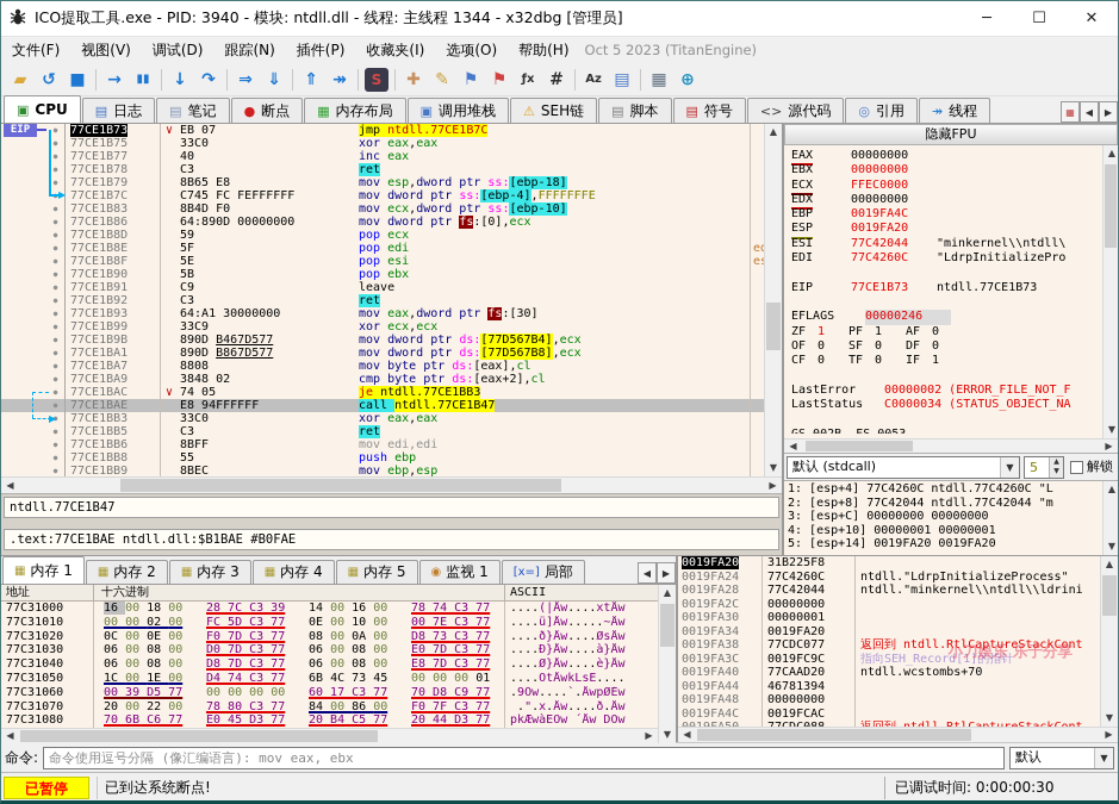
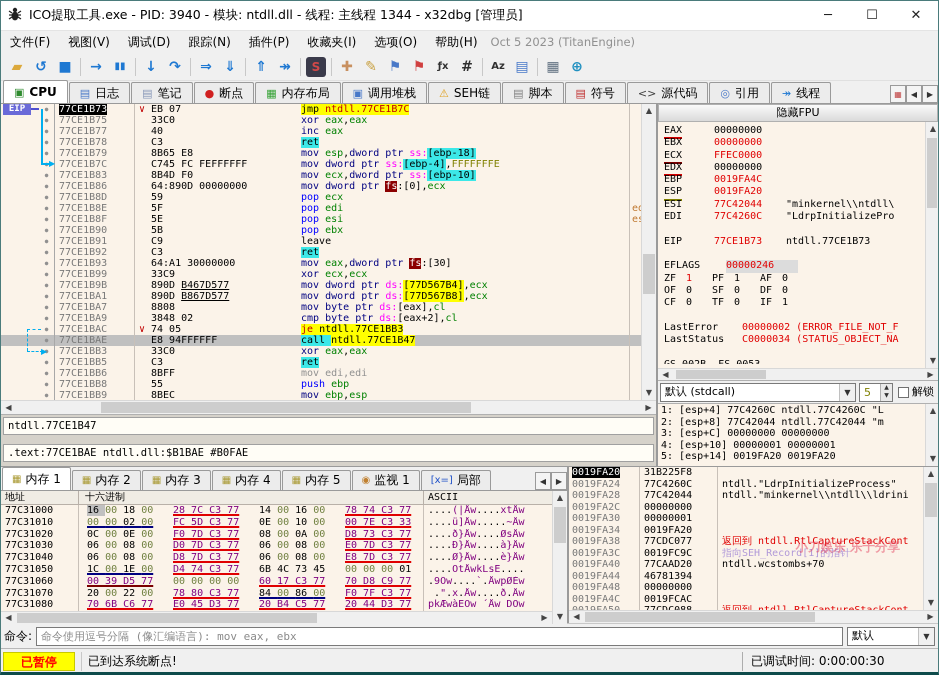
  ICO提取工具.exe - PID: 3940 - 模块: ntdll.dll - 线程: 主线程 1344 - x32dbg [管理员]
  ─
  ☐
  ✕
  文件(F)
  视图(V)
  调试(D)
  跟踪(N)
  插件(P)
  收藏夹(I)
  选项(O)
  帮助(H)
  Oct 5 2023 (TitanEngine)
  ▰
  ↺
  ■
  →
  ▮▮
  ↓
  ↷
  ⇒
  ⇓
  ⇑
  ↠
  S
  ✚
  ✎
  ⚑
  ⚑
  ƒx
  #
  Az
  ▤
  ▦
  ⊕
  ▣
  CPU
  ▤
  日志
  ▤
  笔记
  ●
  断点
  ▦
  内存布局
  ▣
  调用堆栈
  ⚠
  SEH链
  ▤
  脚本
  ▤
  符号
  <>
  源代码
  ◎
  引用
  ↠
  线程
  ▦
  ◀
  ▶
  EIP
  ▶
  ▶
  ▲
  ▼
  77CE1B73
  ∨ EB 07
  jmp ntdll.77CE1B7C
  77CE1B75
  33C0
  xor eax,eax
  77CE1B77
  40
  inc eax
  77CE1B78
  C3
  ret
  77CE1B79
  8B65 E8
  mov esp,dword ptr ss:[ebp-18]
  77CE1B7C
  C745 FC FEFFFFFF
  mov dword ptr ss:[ebp-4],FFFFFFFE
  77CE1B83
  8B4D F0
  mov ecx,dword ptr ss:[ebp-10]
  77CE1B86
  64:890D 00000000
  mov dword ptr fs:[0],ecx
  77CE1B8D
  59
  pop ecx
  77CE1B8E
  5F
  pop edi
  77CE1B8F
  5E
  pop esi
  77CE1B90
  5B
  pop ebx
  77CE1B91
  C9
  leave
  77CE1B92
  C3
  ret
  77CE1B93
  64:A1 30000000
  mov eax,dword ptr fs:[30]
  77CE1B99
  33C9
  xor ecx,ecx
  77CE1B9B
  890D B467D577
  mov dword ptr ds:[77D567B4],ecx
  77CE1BA1
  890D B867D577
  mov dword ptr ds:[77D567B8],ecx
  77CE1BA7
  8808
  mov byte ptr ds:[eax],cl
  77CE1BA9
  3848 02
  cmp byte ptr ds:[eax+2],cl
  77CE1BAC
  ∨ 74 05
  je ntdll.77CE1BB3
  77CE1BAE
  E8 94FFFFFF
  call ntdll.77CE1B47
  77CE1BB3
  33C0
  xor eax,eax
  77CE1BB5
  C3
  ret
  77CE1BB6
  8BFF
  mov edi,edi
  77CE1BB8
  55
  push ebp
  77CE1BB9
  8BEC
  mov ebp,esp
  ◀
  ▶
  ntdll.77CE1B47
  .text:77CE1BAE ntdll.dll:$B1BAE #B0FAE
  隐藏FPU
  EAX
  00000000
  EBX
  00000000
  ECX
  FFEC0000
  EDX
  00000000
  EBP
  0019FA4C
  ESP
  0019FA20
  ESI
  77C42044
  "minkernel\\ntdll\
  EDI
  77C4260C
  "LdrpInitializePro
  EIP
  77CE1B73
  ntdll.77CE1B73
  EFLAGS
  00000246
  ZF
  1
  PF
  1
  AF
  0
  OF
  0
  SF
  0
  DF
  0
  CF
  0
  TF
  0
  IF
  1
  LastError
  00000002 (ERROR_FILE_NOT_F
  LastStatus
  C0000034 (STATUS_OBJECT_NA
  ▲
  ▼
  ◀
  ▶
  默认 (stdcall)
  ▼
  5
  解锁
  1: [esp+4] 77C4260C ntdll.77C4260C "L
  2: [esp+8] 77C42044 ntdll.77C42044 "m
  3: [esp+C] 00000000 00000000
  4: [esp+10] 00000001 00000001
  5: [esp+14] 0019FA20 0019FA20
  ▲
  ▼
  ▦
  内存 1
  ▦
  内存 2
  ▦
  内存 3
  ▦
  内存 4
  ▦
  内存 5
  ◉
  监视 1
  [x=]
  局部
  ◀
  ▶
  地址
  十六进制
  ASCII
  77C31000
  16 00 18 00
- 28 7C C3 39
+ 28 7C C3 77
  14 00 16 00
  78 74 C3 77
  ....(|Åw....xtÅw
  77C31010
  00 00 02 00
  FC 5D C3 77
  0E 00 10 00
- 00 7E C3 77
+ 00 7E C3 33
  ....ü]Åw.....~Åw
  77C31020
  0C 00 0E 00
  F0 7D C3 77
  08 00 0A 00
  D8 73 C3 77
  ....ð}Åw....ØsÅw
  77C31030
  06 00 08 00
  D0 7D C3 77
  06 00 08 00
  E0 7D C3 77
  ....Ð}Åw....à}Åw
  77C31040
  06 00 08 00
  D8 7D C3 77
  06 00 08 00
  E8 7D C3 77
  ....Ø}Åw....è}Åw
  77C31050
  1C 00 1E 00
  D4 74 C3 77
  6B 4C 73 45
  00 00 00 01
  ....ÔtÅwkLsE....
  77C31060
  00 39 D5 77
  00 00 00 00
  60 17 C3 77
  70 D8 C9 77
  .9Õw....`.ÅwpØÉw
  77C31070
  20 00 22 00
  78 80 C3 77
  84 00 86 00
  F0 7F C3 77
  .".x.Åw....ð.Åw
  77C31080
  70 6B C6 77
  E0 45 D3 77
  20 B4 C5 77
  20 44 D3 77
  pkÆwàEÓw ´Åw DÓw
  ◀
  ▶
  ▲
  ▼
  0019FA20
  31B225F8
  0019FA24
  77C4260C
  ntdll."LdrpInitializeProcess"
  0019FA28
  77C42044
  ntdll."minkernel\\ntdll\\ldrini
  0019FA2C
  00000000
  0019FA30
  00000001
  0019FA34
  0019FA20
  0019FA38
  77CDC077
  返回到 ntdll.RtlCaptureStackCont
  0019FA3C
  0019FC9C
  指向SEH_Record[1]的指针
  0019FA40
  77CAAD20
  ntdll.wcstombs+70
  0019FA44
  46781394
  0019FA48
  00000000
  0019FA4C
  0019FCAC
  ▲
  ▼
  ◀
  ▶
  小刀娱乐 乐于分享
  命令:
  命令使用逗号分隔 (像汇编语言): mov eax, ebx
  默认
  ▼
  已暂停
  已到达系统断点!
  已调试时间: 0:00:00:30
